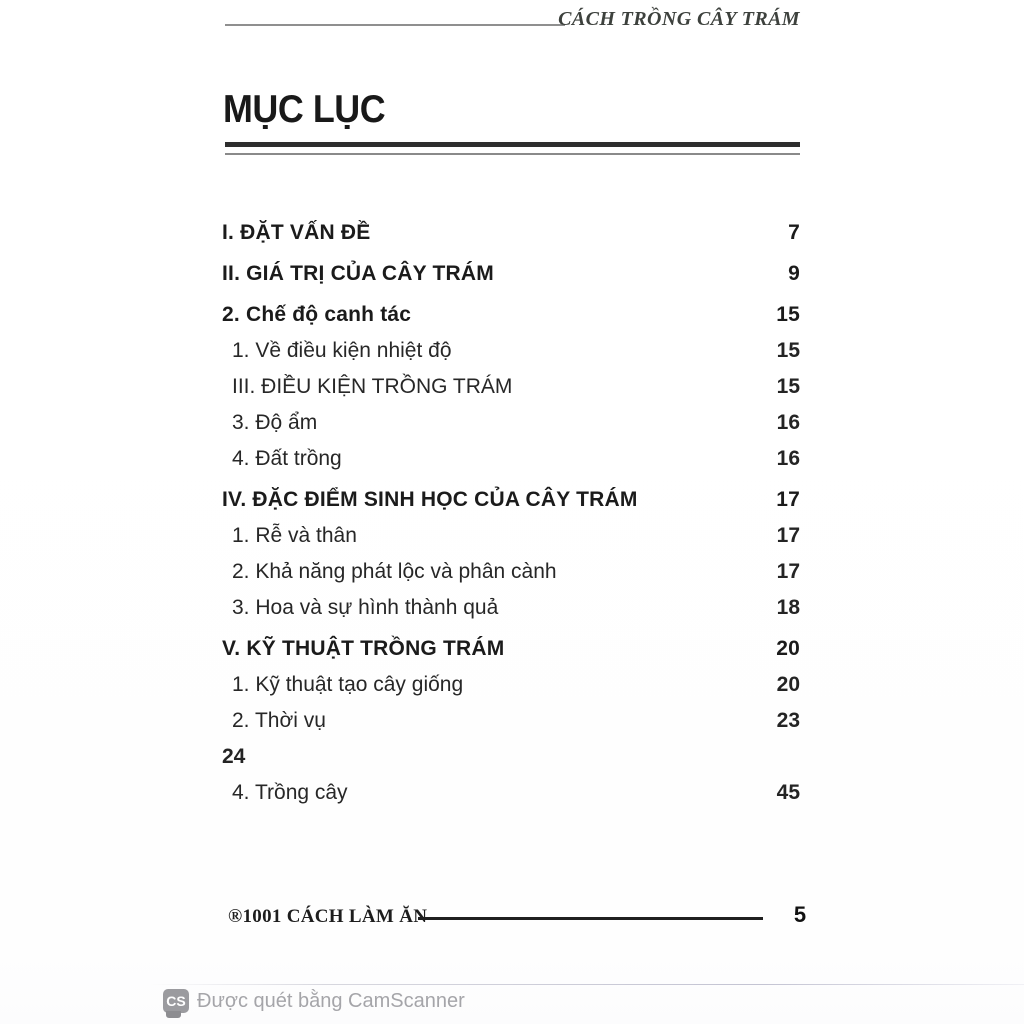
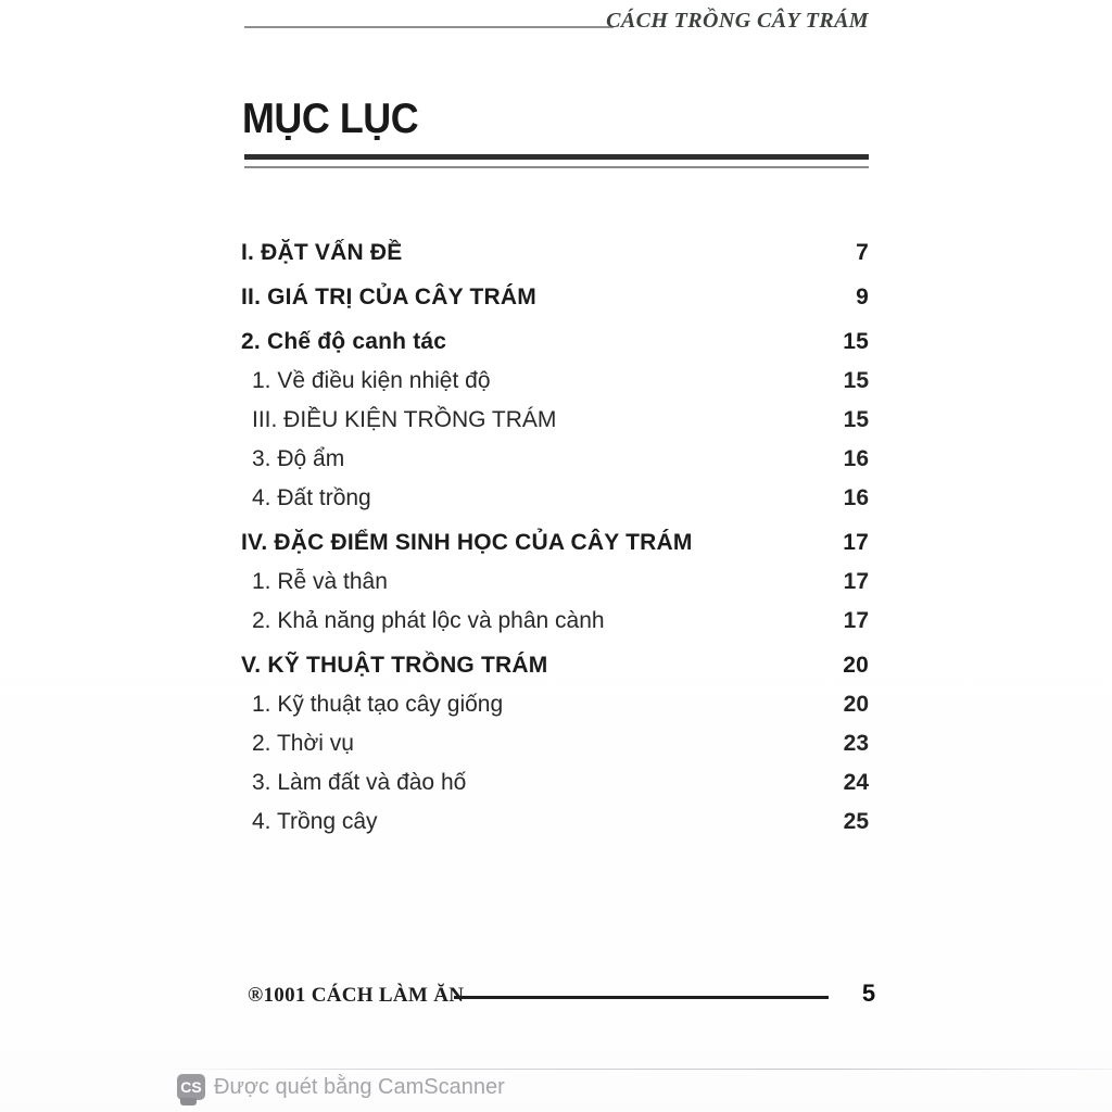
  CÁCH TRỒNG CÂY TRÁM
  MỤC LỤC
  I. ĐẶT VẤN ĐỀ
  7
  II. GIÁ TRỊ CỦA CÂY TRÁM
  9
  2. Chế độ canh tác
  15
  1. Về điều kiện nhiệt độ
  15
  III. ĐIỀU KIỆN TRỒNG TRÁM
  15
  3. Độ ẩm
  16
  4. Đất trồng
  16
  IV. ĐẶC ĐIỂM SINH HỌC CỦA CÂY TRÁM
  17
  1. Rễ và thân
  17
  2. Khả năng phát lộc và phân cành
  17
- 3. Hoa và sự hình thành quả
- 18
  V. KỸ THUẬT TRỒNG TRÁM
  20
  1. Kỹ thuật tạo cây giống
  20
  2. Thời vụ
  23
+ 3. Làm đất và đào hố
  24
  4. Trồng cây
- 45
+ 25
  ®1001 CÁCH LÀM Ă
  5
  CS
  Được quét bằng CamScanner
